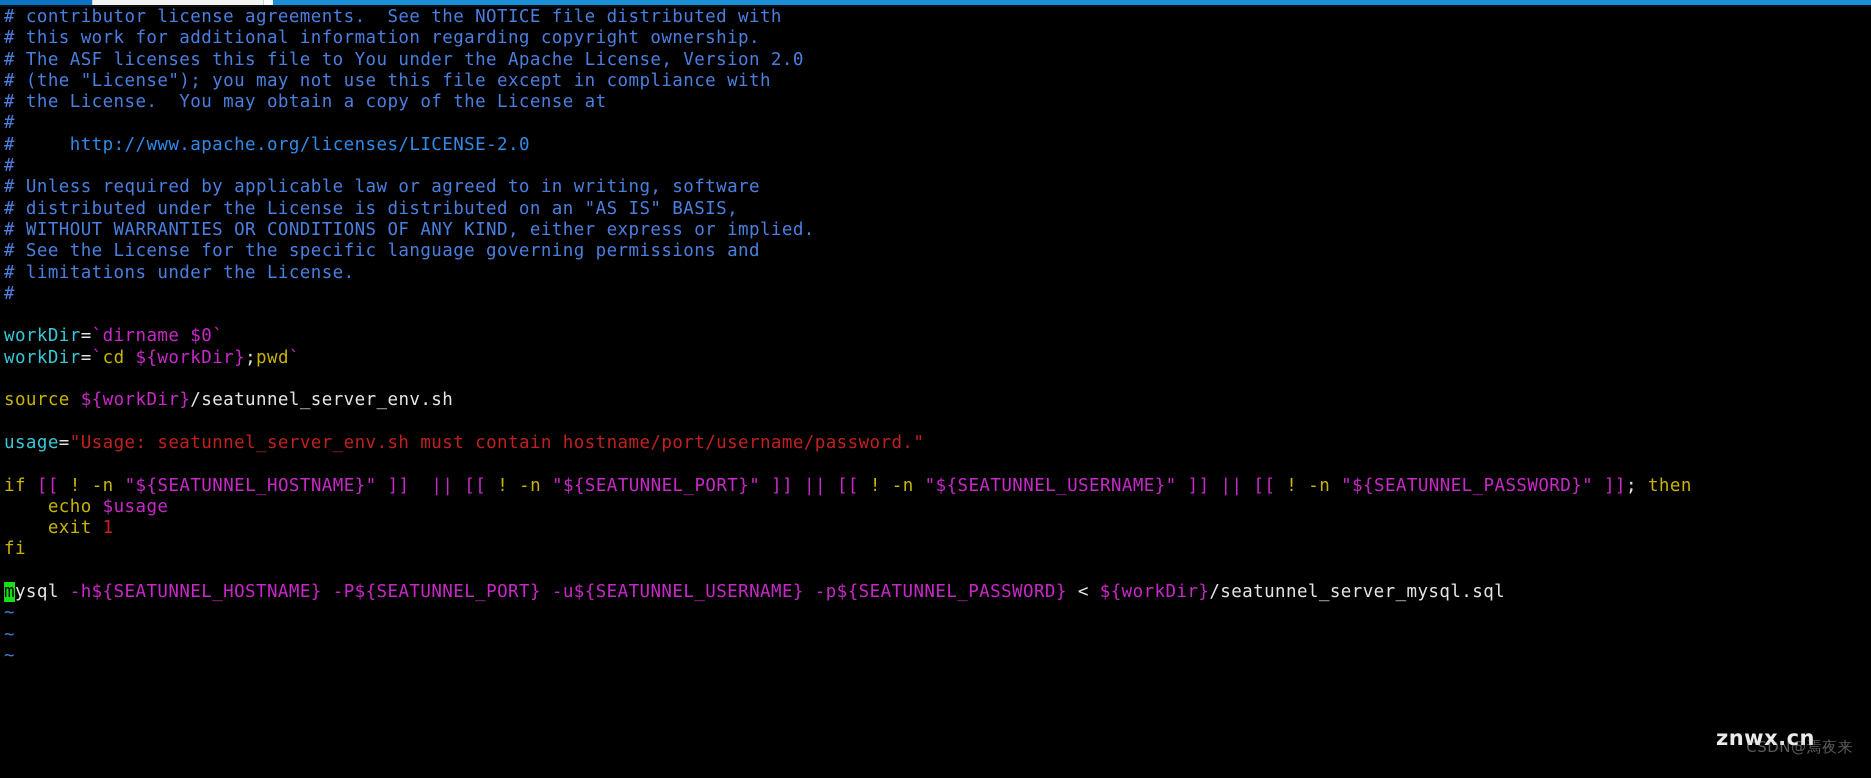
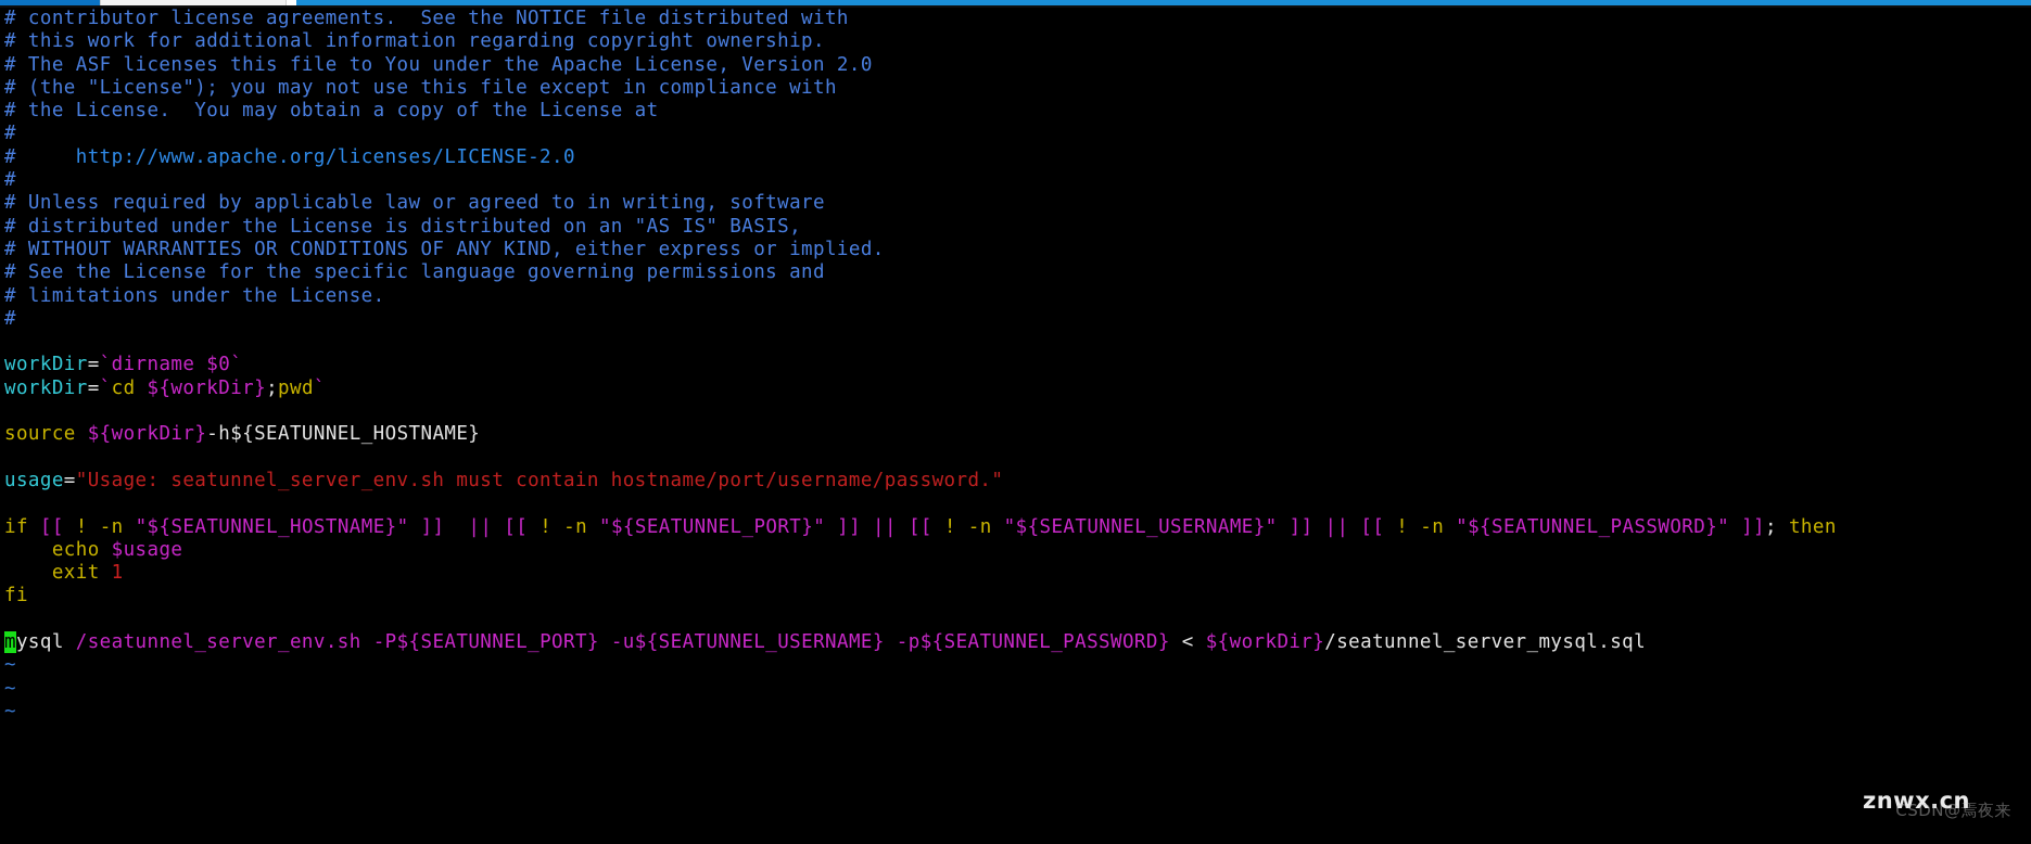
  # contributor license agreements. See the NOTICE file distributed with
  # this work for additional information regarding copyright ownership.
  # The ASF licenses this file to You under the Apache License, Version 2.0
  # (the "License"); you may not use this file except in compliance with
  # the License. You may obtain a copy of the License at
  #
  # http://www.apache.org/licenses/LICENSE-2.0
  #
  # Unless required by applicable law or agreed to in writing, software
  # distributed under the License is distributed on an "AS IS" BASIS,
  # WITHOUT WARRANTIES OR CONDITIONS OF ANY KIND, either express or implied.
  # See the License for the specific language governing permissions and
  # limitations under the License.
  #
  workDir=`dirname $0`
  workDir=`cd ${workDir};pwd`
- source ${workDir}/seatunnel_server_env.sh
+ source ${workDir}-h${SEATUNNEL_HOSTNAME}
  usage="Usage: seatunnel_server_env.sh must contain hostname/port/username/password."
  if [[ ! -n "${SEATUNNEL_HOSTNAME}" ]] || [[ ! -n "${SEATUNNEL_PORT}" ]] || [[ ! -n "${SEATUNNEL_USERNAME}" ]] || [[ ! -n "${SEATUNNEL_PASSWORD}" ]]; then
  echo $usage
  exit 1
  fi
- mysql -h${SEATUNNEL_HOSTNAME} -P${SEATUNNEL_PORT} -u${SEATUNNEL_USERNAME} -p${SEATUNNEL_PASSWORD} < ${workDir}/seatunnel_server_mysql.sql
+ mysql /seatunnel_server_env.sh -P${SEATUNNEL_PORT} -u${SEATUNNEL_USERNAME} -p${SEATUNNEL_PASSWORD} < ${workDir}/seatunnel_server_mysql.sql
  ~
  ~
  ~
  znwx.cn
  CSDN@焉夜来
